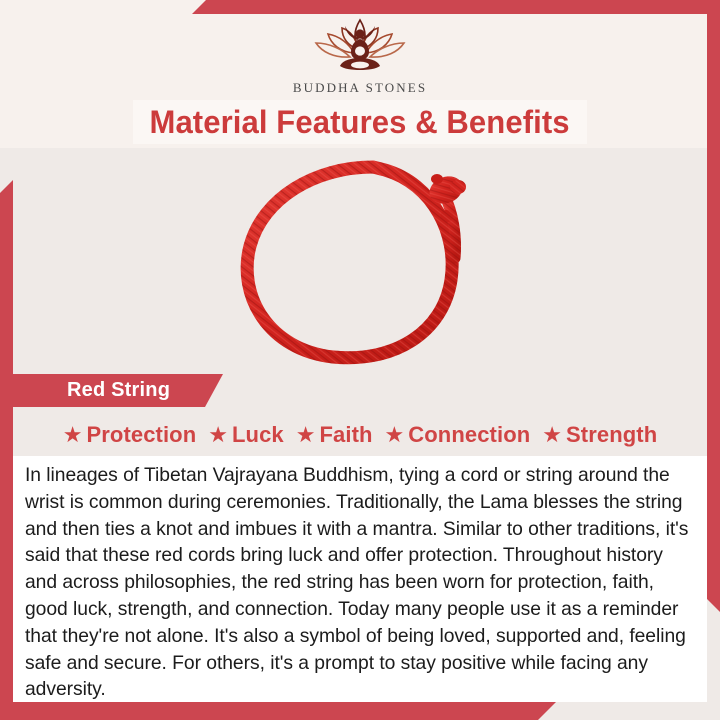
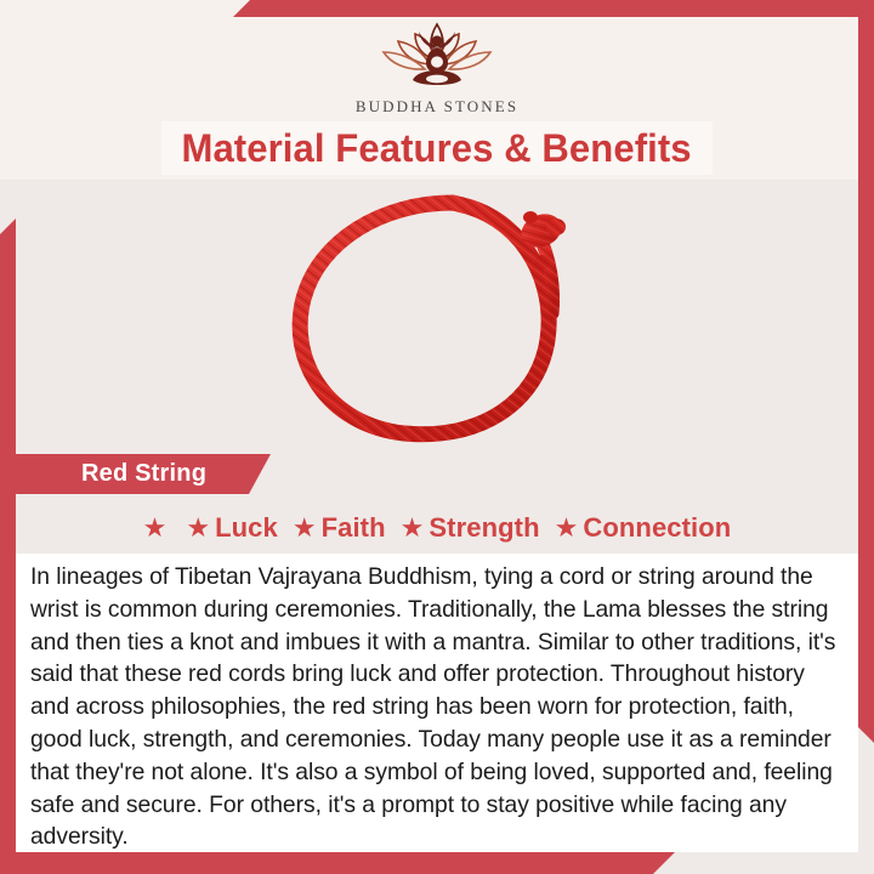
  BUDDHA STONES
  Material Features & Benefits
  Red String
  ★
- Protection
  ★
  Luck
  ★
  Faith
  ★
- Connection
+ Strength
  ★
- Strength
+ Connection
- In lineages of Tibetan Vajrayana Buddhism, tying a cord or string around the wrist is common during ceremonies. Traditionally, the Lama blesses the string and then ties a knot and imbues it with a mantra. Similar to other traditions, it's said that these red cords bring luck and offer protection. Throughout history and across philosophies, the red string has been worn for protection, faith, good luck, strength, and connection. Today many people use it as a reminder that they're not alone. It's also a symbol of being loved, supported and, feeling safe and secure. For others, it's a prompt to stay positive while facing any adversity.
+ In lineages of Tibetan Vajrayana Buddhism, tying a cord or string around the wrist is common during ceremonies. Traditionally, the Lama blesses the string and then ties a knot and imbues it with a mantra. Similar to other traditions, it's said that these red cords bring luck and offer protection. Throughout history and across philosophies, the red string has been worn for protection, faith, good luck, strength, and ceremonies. Today many people use it as a reminder that they're not alone. It's also a symbol of being loved, supported and, feeling safe and secure. For others, it's a prompt to stay positive while facing any adversity.
